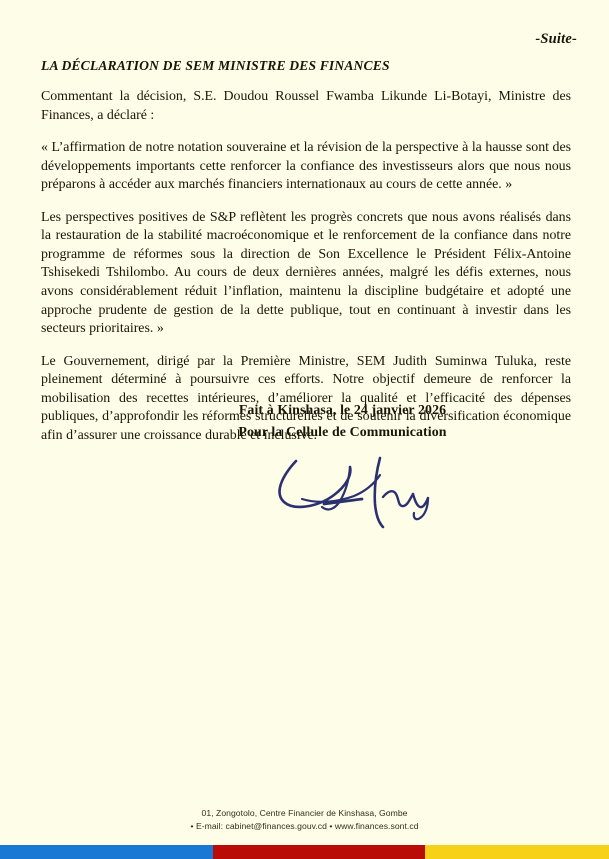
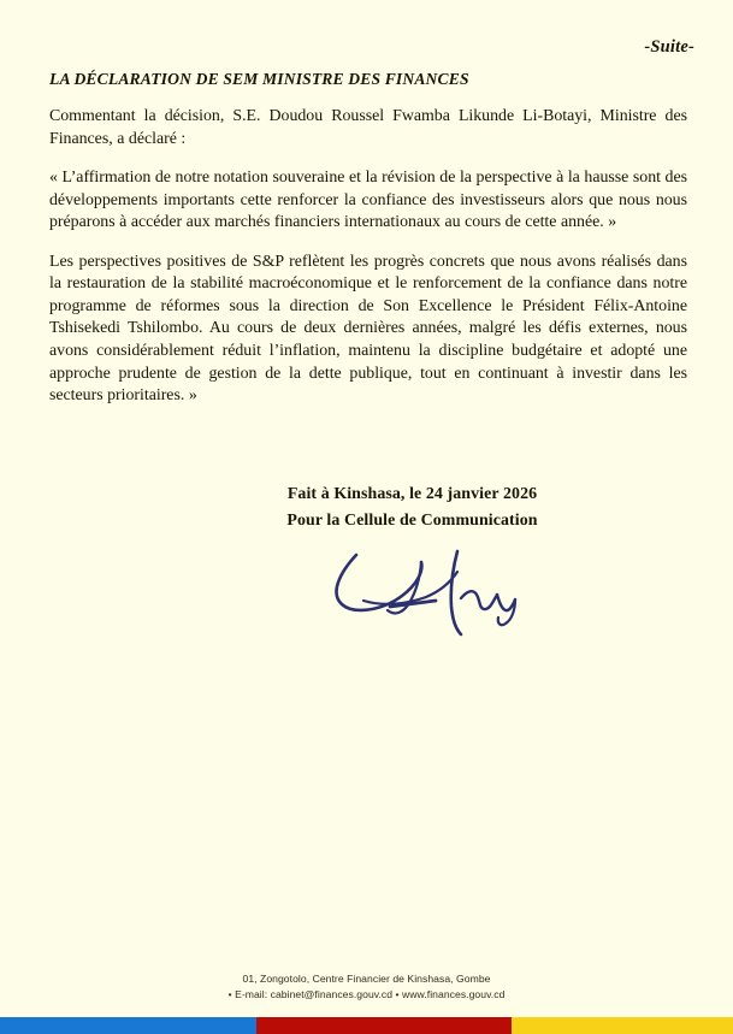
  -Suite-
  LA DÉCLARATION DE SEM MINISTRE DES FINANCES
  Commentant la décision, S.E. Doudou Roussel Fwamba Likunde Li-Botayi, Ministre des Finances, a déclaré :
  « L’affirmation de notre notation souveraine et la révision de la perspective à la hausse sont des développements importants cette renforcer la confiance des investisseurs alors que nous nous préparons à accéder aux marchés financiers internationaux au cours de cette année. »
  Les perspectives positives de S&P reflètent les progrès concrets que nous avons réalisés dans la restauration de la stabilité macroéconomique et le renforcement de la confiance dans notre programme de réformes sous la direction de Son Excellence le Président Félix-Antoine Tshisekedi Tshilombo. Au cours de deux dernières années, malgré les défis externes, nous avons considérablement réduit l’inflation, maintenu la discipline budgétaire et adopté une approche prudente de gestion de la dette publique, tout en continuant à investir dans les secteurs prioritaires. »
- Le Gouvernement, dirigé par la Première Ministre, SEM Judith Suminwa Tuluka, reste pleinement déterminé à poursuivre ces efforts. Notre objectif demeure de renforcer la mobilisation des recettes intérieures, d’améliorer la qualité et l’efficacité des dépenses publiques, d’approfondir les réformes structurelles et de soutenir la diversification économique afin d’assurer une croissance durable et inclusive.
  Fait à Kinshasa, le 24 janvier 2026
  Pour la Cellule de Communication
  01, Zongotolo, Centre Financier de Kinshasa, Gombe
- • E-mail: cabinet@finances.gouv.cd • www.finances.sont.cd
+ • E-mail: cabinet@finances.gouv.cd • www.finances.gouv.cd
